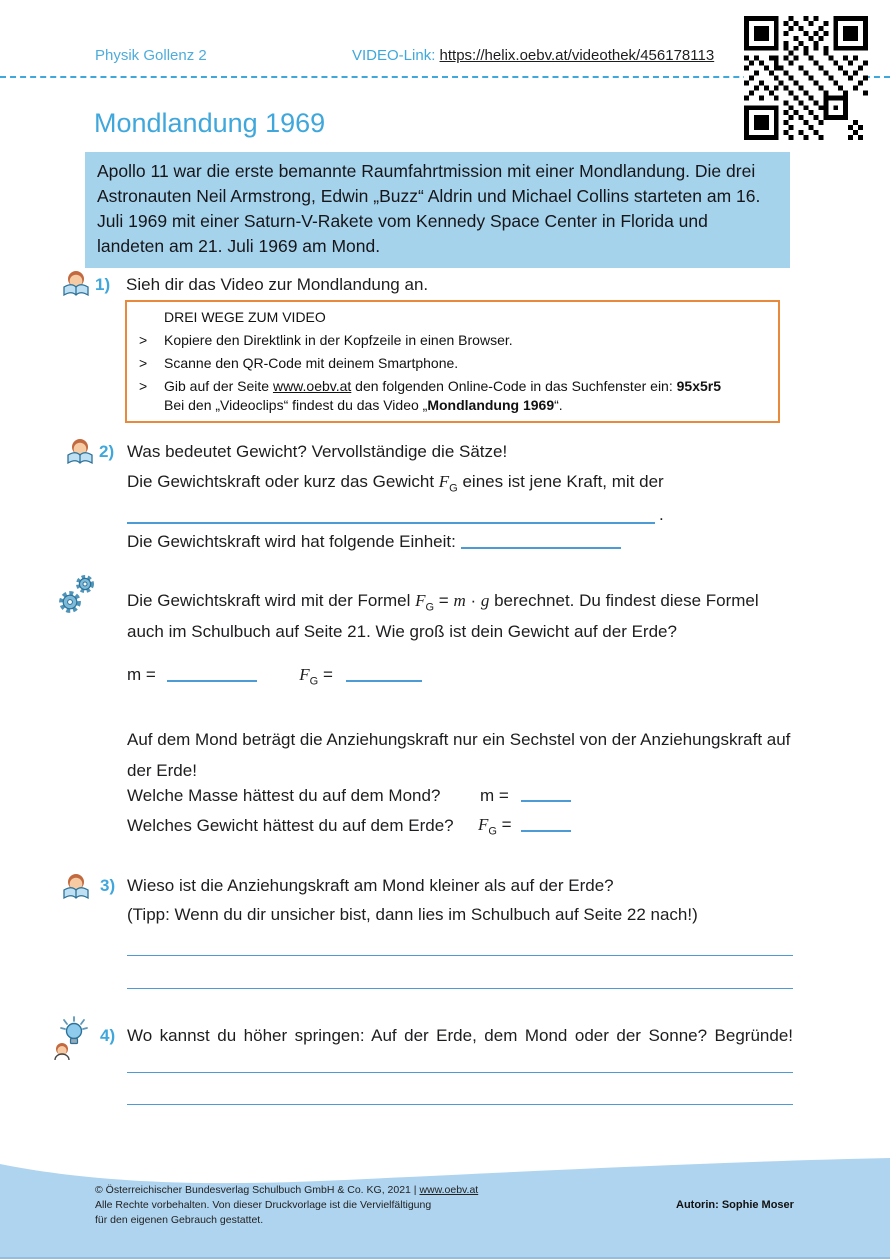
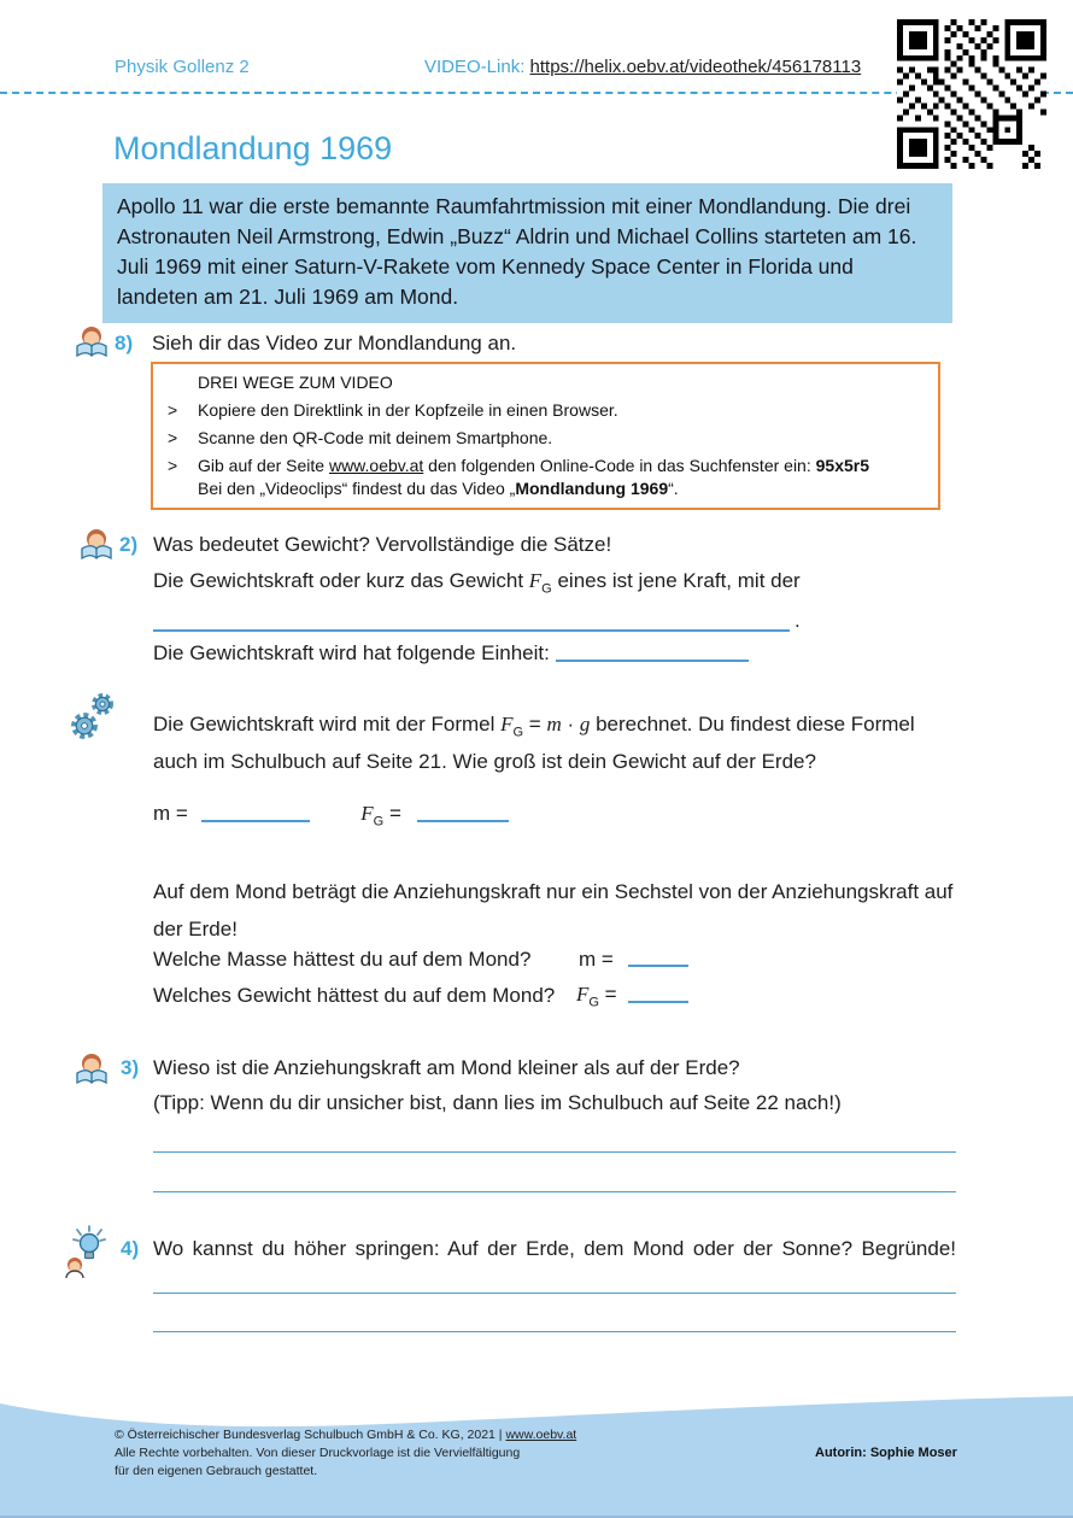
  Physik Gollenz 2
  VIDEO-Link: https://helix.oebv.at/videothek/456178113
  Mondlandung 1969
  Apollo 11 war die erste bemannte Raumfahrtmission mit einer Mondlandung. Die drei Astronauten Neil Armstrong, Edwin „Buzz“ Aldrin und Michael Collins starteten am 16. Juli 1969 mit einer Saturn-V-Rakete vom Kennedy Space Center in Florida und landeten am 21. Juli 1969 am Mond.
- 1)
+ 8)
  Sieh dir das Video zur Mondlandung an.
  DREI WEGE ZUM VIDEO
  >
  Kopiere den Direktlink in der Kopfzeile in einen Browser.
  >
  Scanne den QR-Code mit deinem Smartphone.
  >
  Gib auf der Seite www.oebv.at den folgenden Online-Code in das Suchfenster ein: 95x5r5
  Bei den „Videoclips“ findest du das Video „Mondlandung 1969“.
  2)
  Was bedeutet Gewicht? Vervollständige die Sätze!
  Die Gewichtskraft oder kurz das Gewicht FG eines ist jene Kraft, mit der
  .
  Die Gewichtskraft wird hat folgende Einheit:
  Die Gewichtskraft wird mit der Formel FG = m · g berechnet. Du findest diese Formel
  auch im Schulbuch auf Seite 21. Wie groß ist dein Gewicht auf der Erde?
  m = FG =
  Auf dem Mond beträgt die Anziehungskraft nur ein Sechstel von der Anziehungskraft auf der Erde!
  Welche Masse hättest du auf dem Mond?
  m =
- Welches Gewicht hättest du auf dem Erde?
+ Welches Gewicht hättest du auf dem Mond?
  FG =
  3)
  Wieso ist die Anziehungskraft am Mond kleiner als auf der Erde?
  (Tipp: Wenn du dir unsicher bist, dann lies im Schulbuch auf Seite 22 nach!)
  4)
  Wo kannst du höher springen: Auf der Erde, dem Mond oder der Sonne? Begründe!
  © Österreichischer Bundesverlag Schulbuch GmbH & Co. KG, 2021 | www.oebv.at
  Alle Rechte vorbehalten. Von dieser Druckvorlage ist die Vervielfältigung
  für den eigenen Gebrauch gestattet.
  Autorin: Sophie Moser
